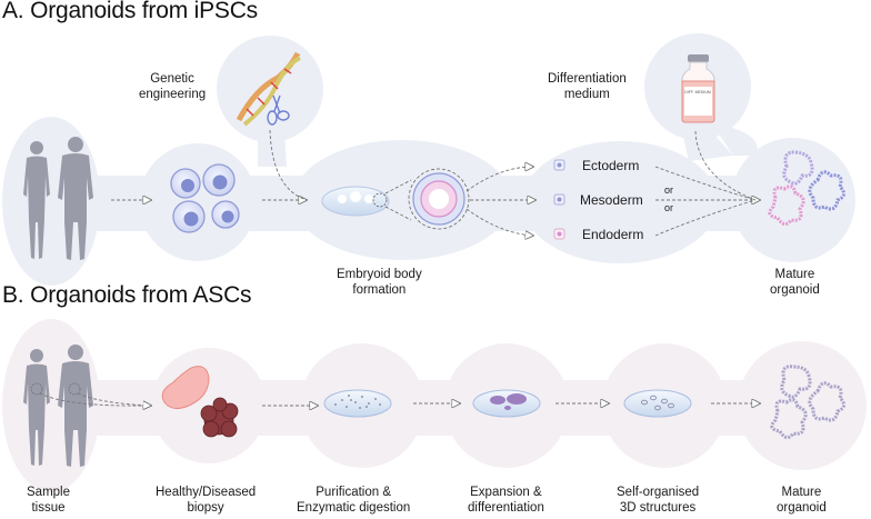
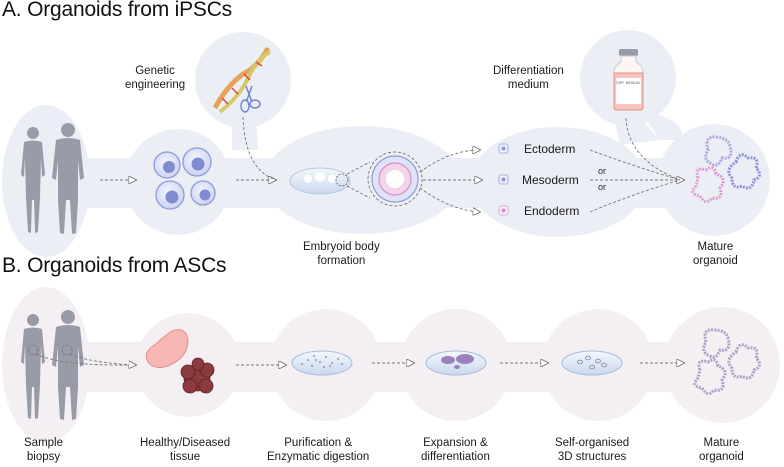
  A. Organoids from iPSCs
  B. Organoids from ASCs
  Genetic
  engineering
  Differentiation
  medium
  Embryoid body
  formation
  Mature
  organoid
  Ectoderm
  Mesoderm
  Endoderm
  or
  or
  Sample
- tissue
+ biopsy
  Healthy/Diseased
- biopsy
+ tissue
  Purification &
  Enzymatic digestion
  Expansion &
  differentiation
  Self-organised
  3D structures
  Mature
  organoid
